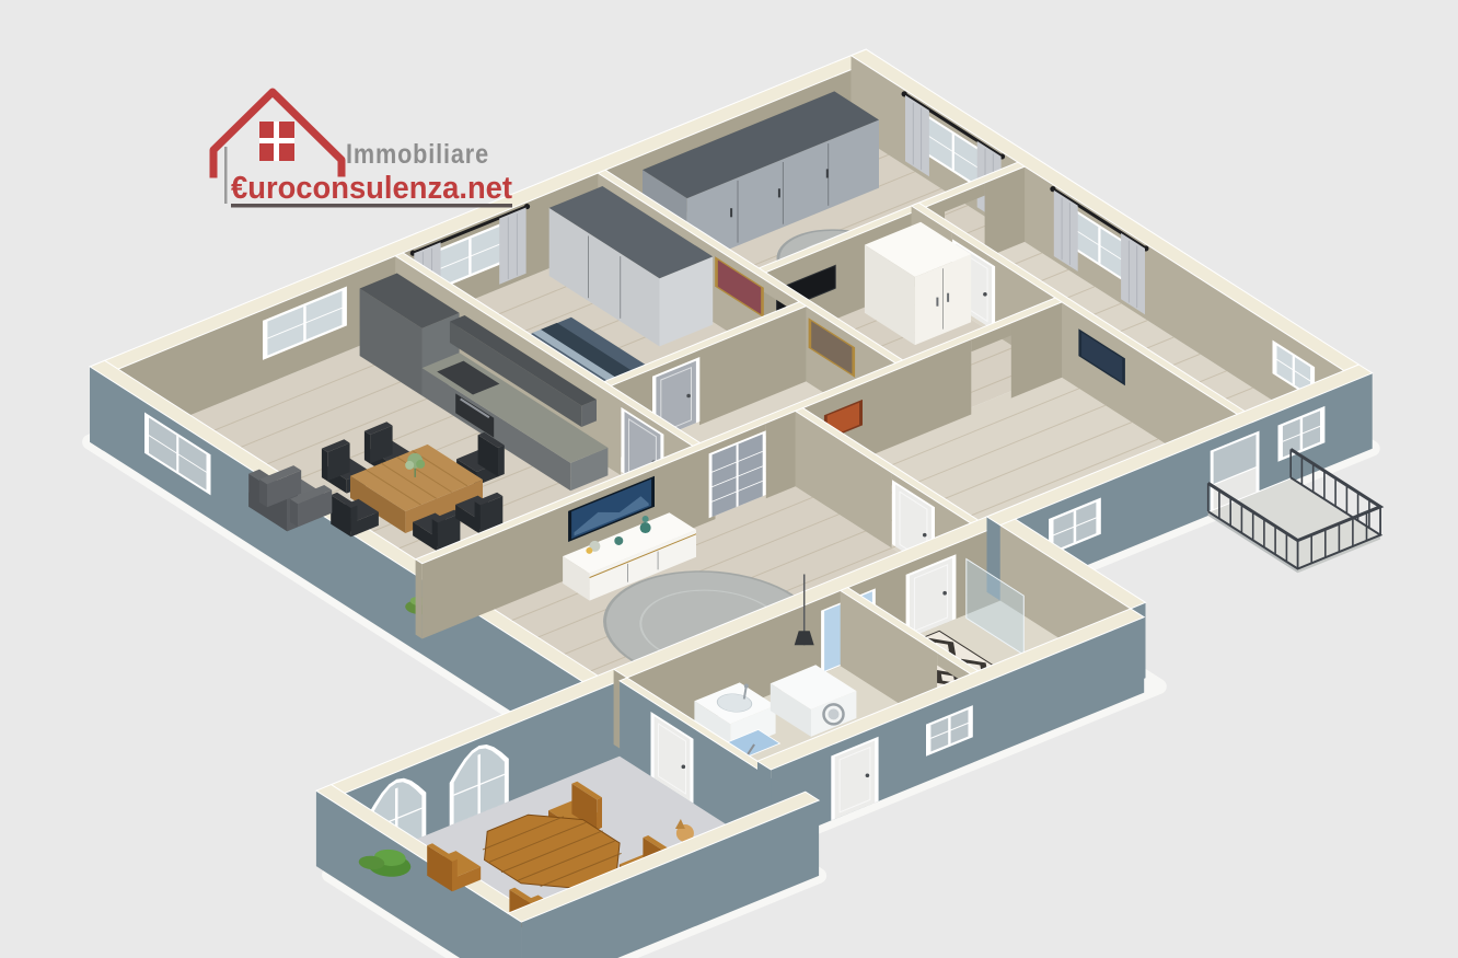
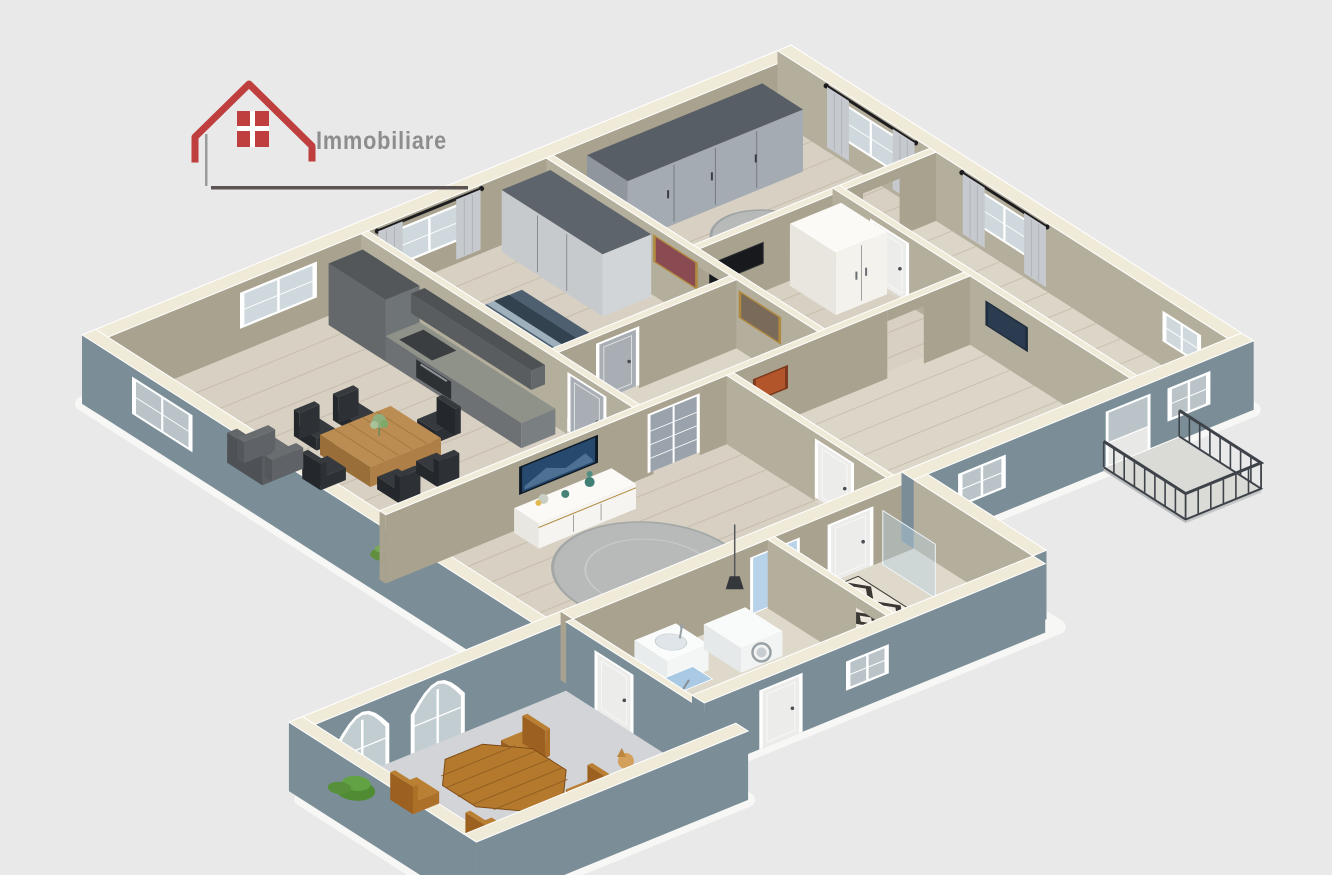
  Immobiliare
- €uroconsulenza.net
